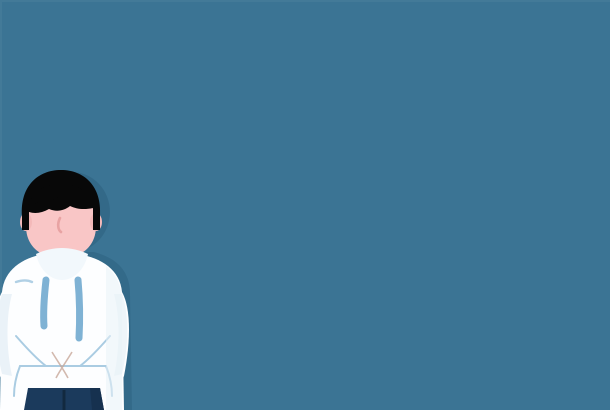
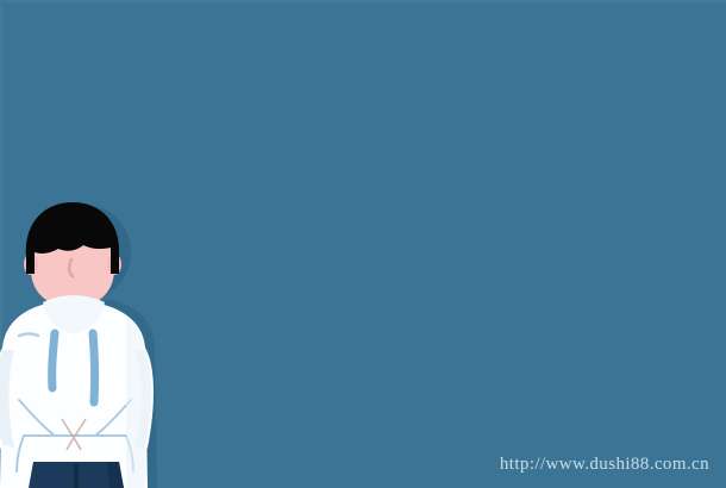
+ http://www.dushi88.com.cn
